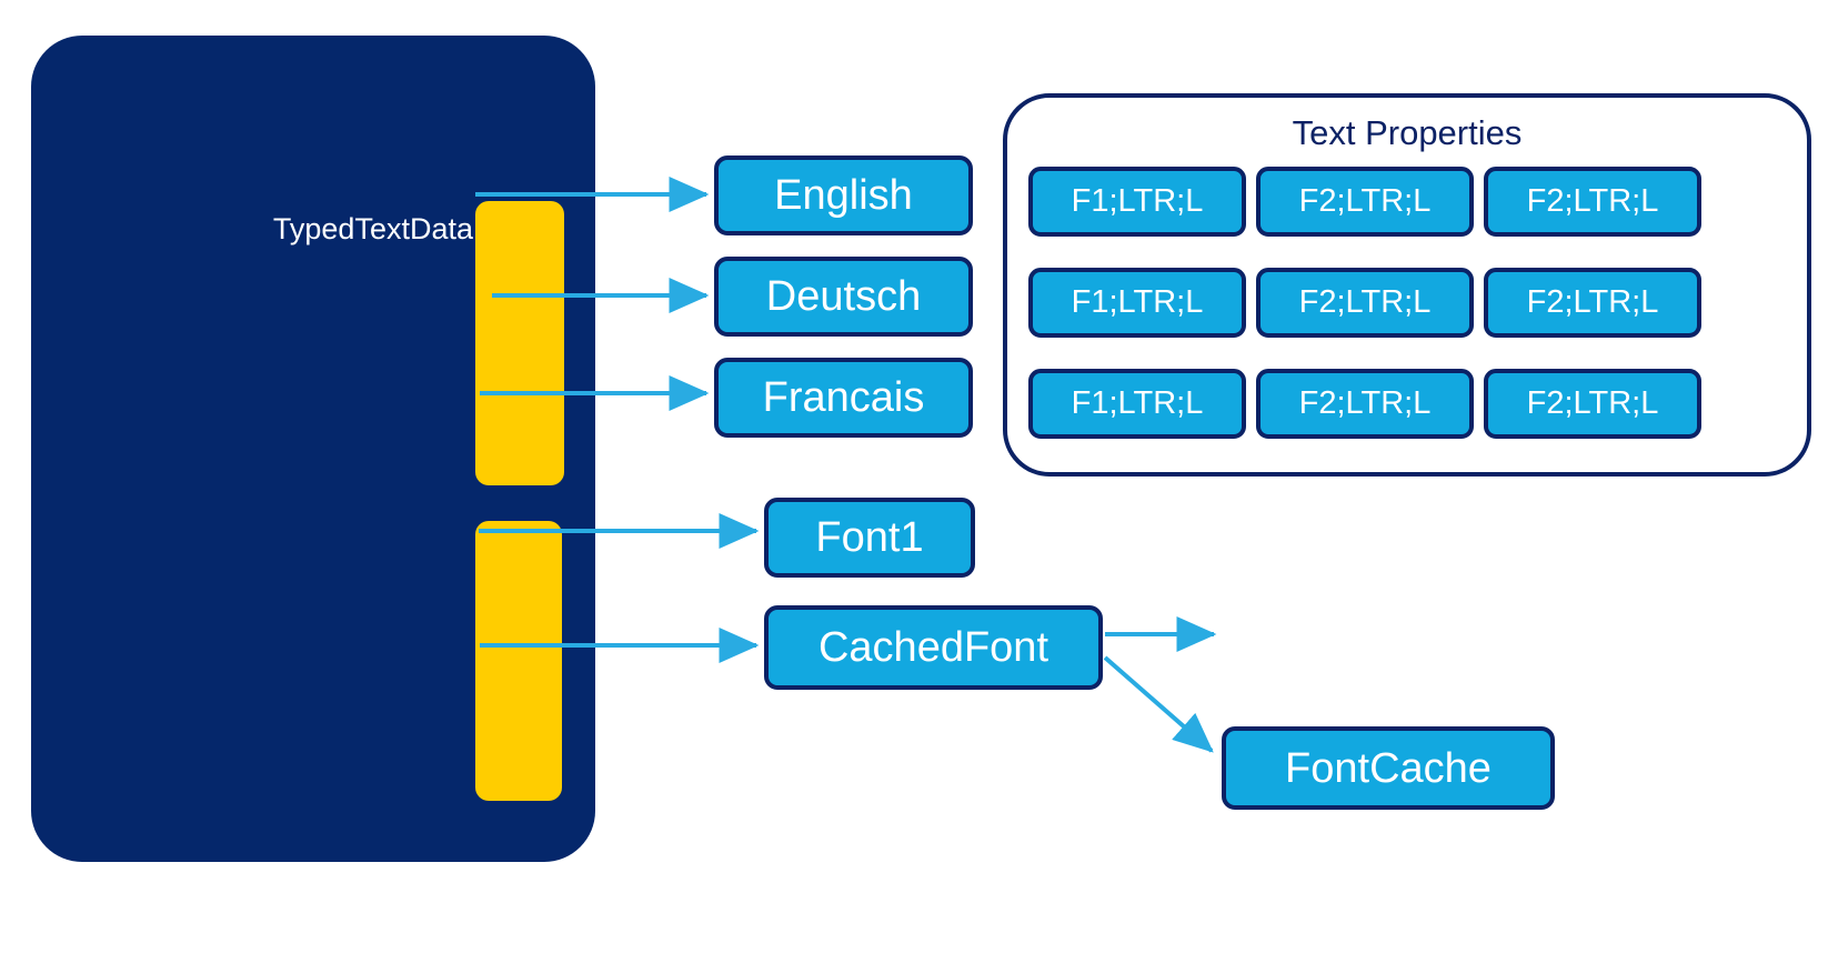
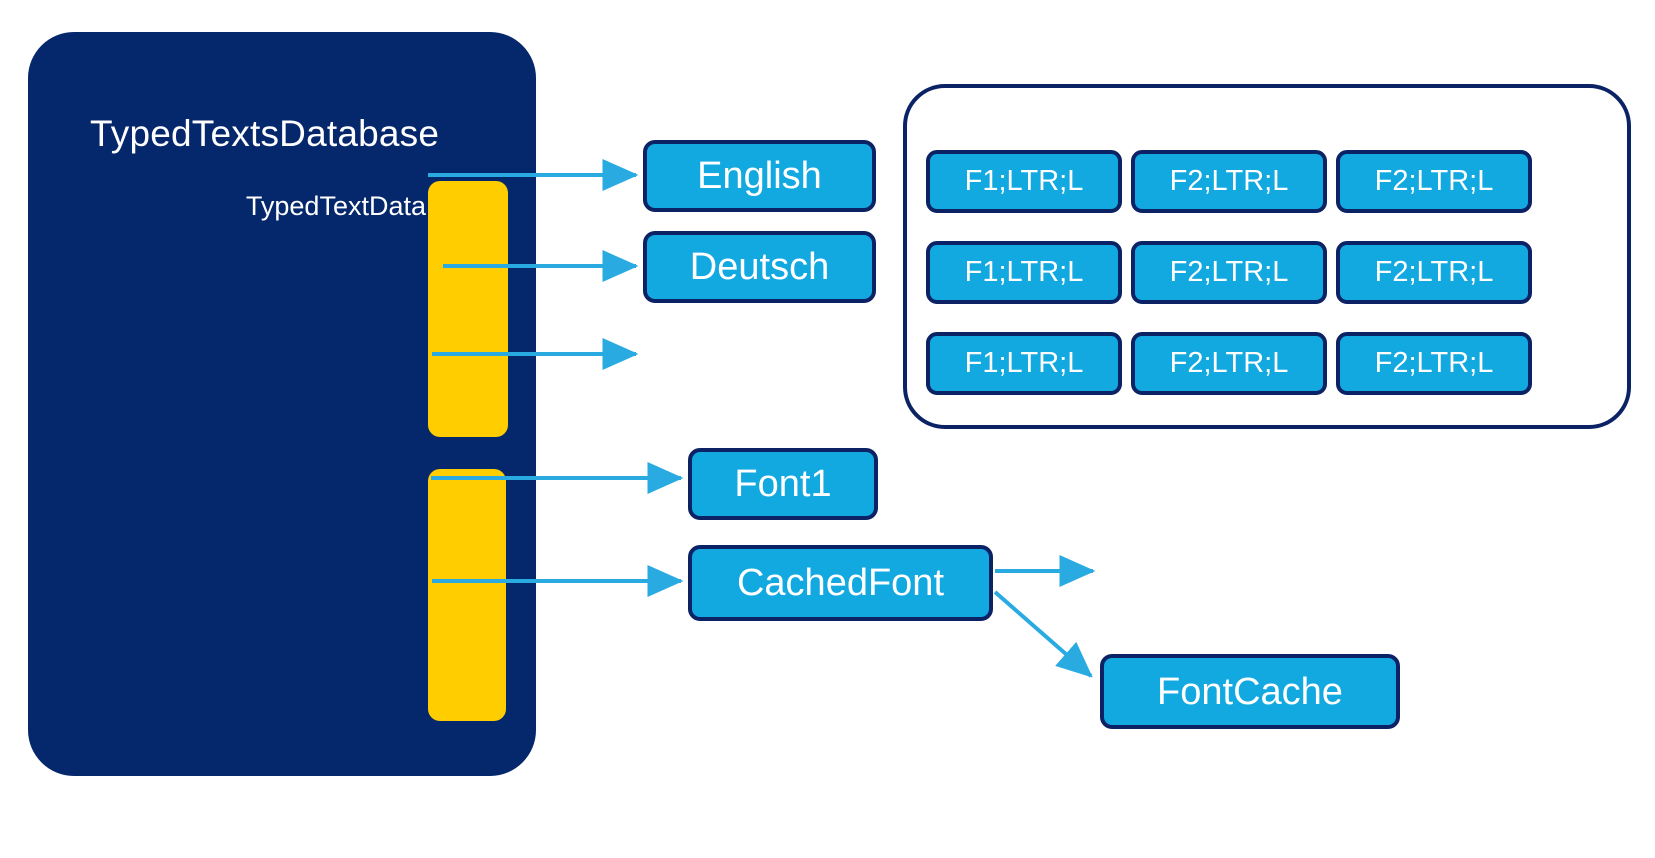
+ TypedTextsDatabase
  TypedTextData
  English
  Deutsch
- Francais
- Text Properties
  F1;LTR;L
  F2;LTR;L
  F2;LTR;L
  F1;LTR;L
  F2;LTR;L
  F2;LTR;L
  F1;LTR;L
  F2;LTR;L
  F2;LTR;L
  Font1
  CachedFont
  FontCache
